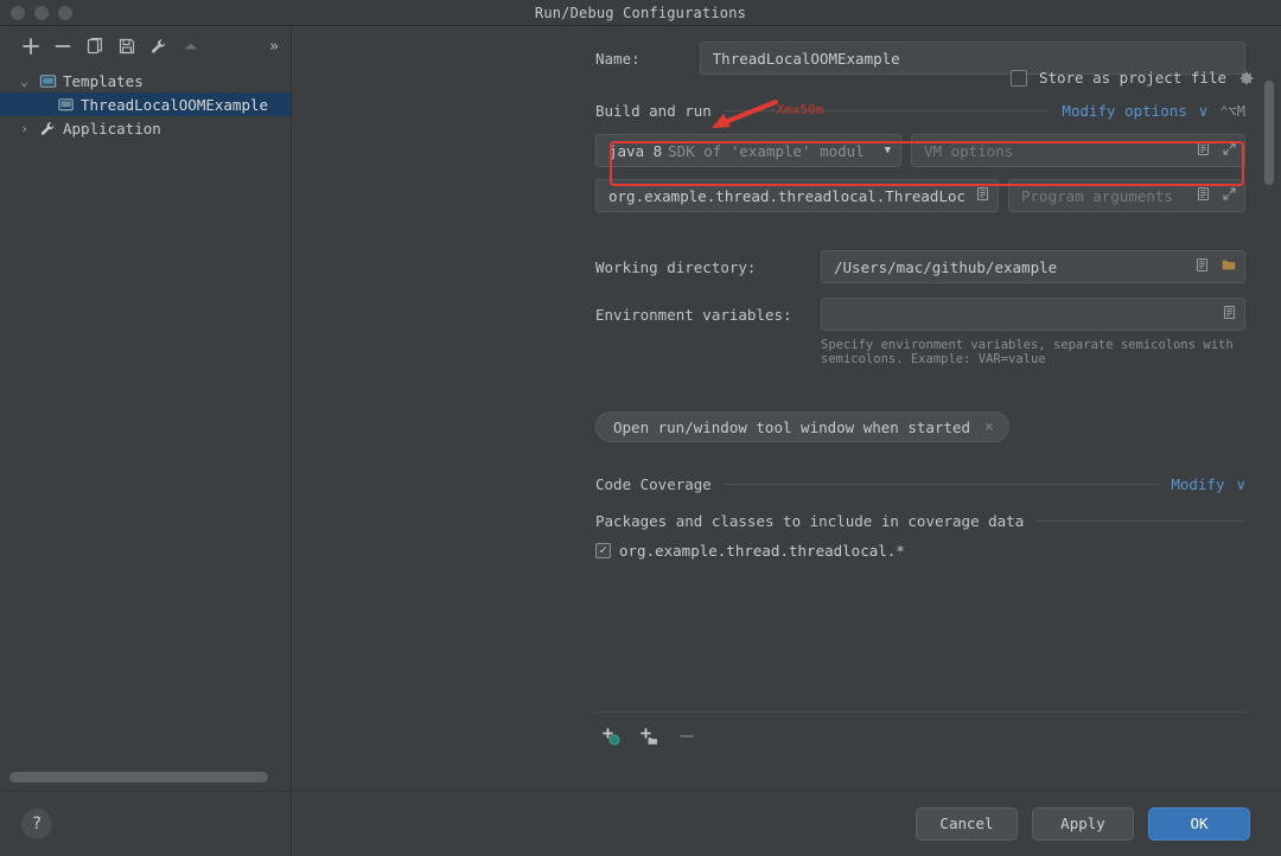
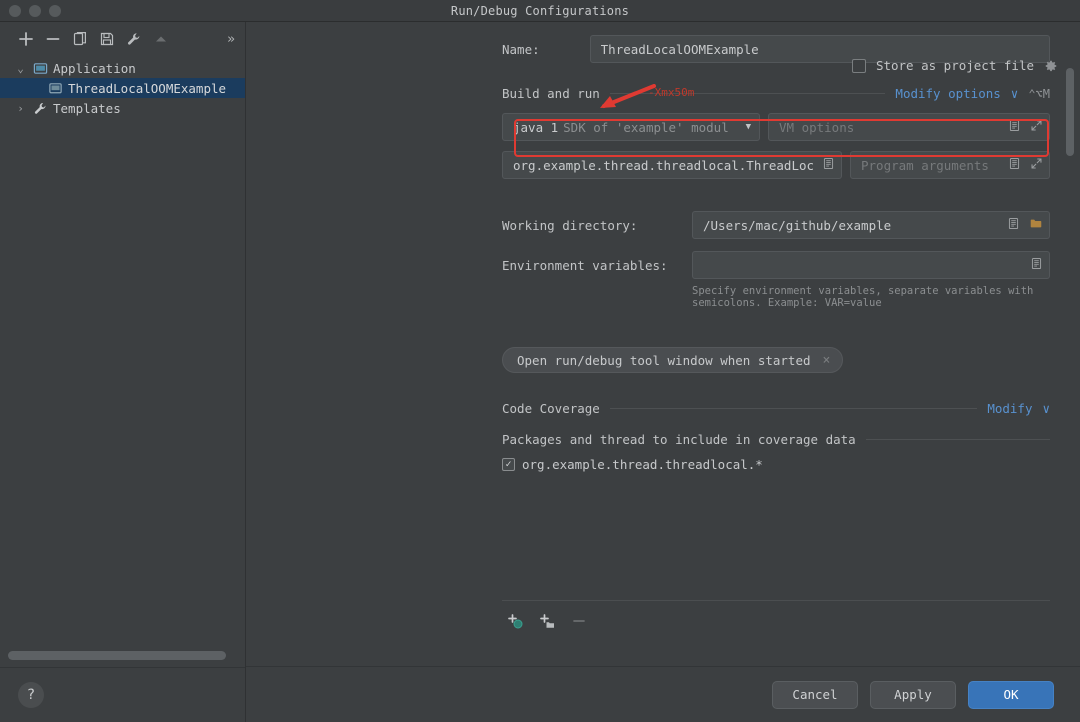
  Run/Debug Configurations
  »
  ⌄
- Templates
+ Application
  ThreadLocalOOMExample
  ›
- Application
+ Templates
  ?
  Name:
  ThreadLocalOOMExample
  Store as project file
  Build and run
  Modify options
  ∨
  ⌃⌥M
- java 8
+ java 1
  SDK of 'example' modul
  ▼
  VM options
  org.example.thread.threadlocal.ThreadLoc
  Program arguments
  Working directory:
  /Users/mac/github/example
  Environment variables:
- Specify environment variables, separate semicolons with semicolons. Example: VAR=value
+ Specify environment variables, separate variables with semicolons. Example: VAR=value
- Open run/window tool window when started
+ Open run/debug tool window when started
  ×
  Code Coverage
  Modify
  ∨
- Packages and classes to include in coverage data
+ Packages and thread to include in coverage data
  ✓
  org.example.thread.threadlocal.*
  Cancel
  Apply
  OK
  -Xmx50m
